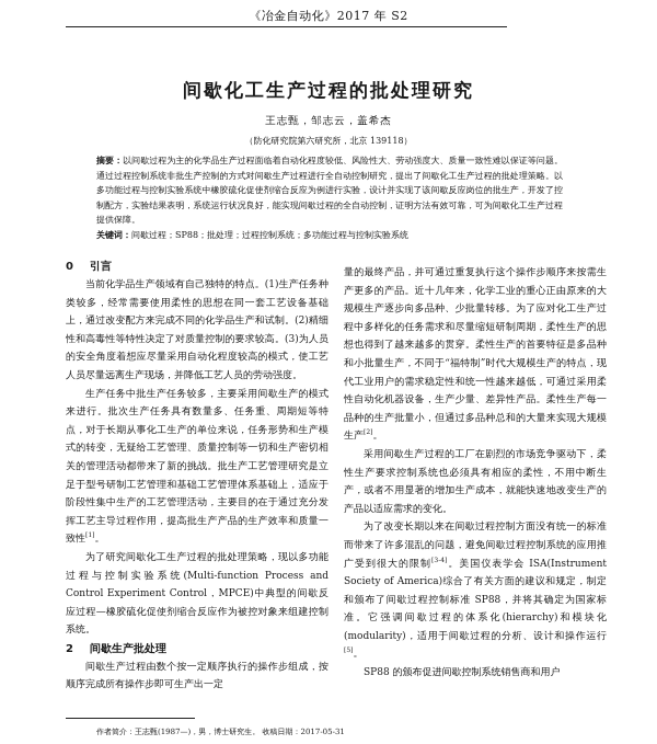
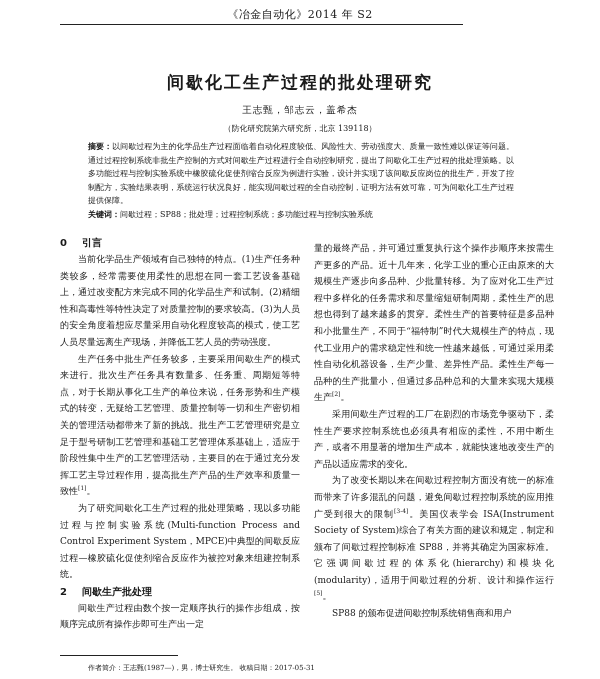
- 《冶金自动化》2017 年 S2
+ 《冶金自动化》2014 年 S2
  间歇化工生产过程的批处理研究
  王志甄，邹志云，盖希杰
  （防化研究院第六研究所，北京 139118）
  摘要：以间歇过程为主的化学品生产过程面临着自动化程度较低、风险性大、劳动强度大、质量一致性难以保证等问题。通过过程控制系统非批生产控制的方式对间歇生产过程进行全自动控制研究，提出了间歇化工生产过程的批处理策略。以多功能过程与控制实验系统中橡胶硫化促使剂缩合反应为例进行实验，设计并实现了该间歇反应岗位的批生产，开发了控制配方，实验结果表明，系统运行状况良好，能实现间歇过程的全自动控制，证明方法有效可靠，可为间歇化工生产过程提供保障。
  关键词：间歇过程；SP88；批处理；过程控制系统；多功能过程与控制实验系统
  0 引言
  当前化学品生产领域有自己独特的特点。(1)生产任务种类较多，经常需要使用柔性的思想在同一套工艺设备基础上，通过改变配方来完成不同的化学品生产和试制。(2)精细性和高毒性等特性决定了对质量控制的要求较高。(3)为人员的安全角度着想应尽量采用自动化程度较高的模式，使工艺人员尽量远离生产现场，并降低工艺人员的劳动强度。
  生产任务中批生产任务较多，主要采用间歇生产的模式来进行。批次生产任务具有数量多、任务重、周期短等特点，对于长期从事化工生产的单位来说，任务形势和生产模式的转变，无疑给工艺管理、质量控制等一切和生产密切相关的管理活动都带来了新的挑战。批生产工艺管理研究是立足于型号研制工艺管理和基础工艺管理体系基础上，适应于阶段性集中生产的工艺管理活动，主要目的在于通过充分发挥工艺主导过程作用，提高批生产产品的生产效率和质量一致性 。
- 为了研究间歇化工生产过程的批处理策略，现以多功能过程与控制实验系统(Multi-function Process and Control Experiment Control，MPCE)中典型的间歇反应过程—橡胶硫化促使剂缩合反应作为被控对象来组建控制系统。
+ 为了研究间歇化工生产过程的批处理策略，现以多功能过程与控制实验系统(Multi-function Process and Control Experiment System，MPCE)中典型的间歇反应过程—橡胶硫化促使剂缩合反应作为被控对象来组建控制系统。
  2 间歇生产批处理
  间歇生产过程由数个按一定顺序执行的操作步组成，按顺序完成所有操作步即可生产出一定
  量的最终产品，并可通过重复执行这个操作步顺序来按需生产更多的产品。近十几年来，化学工业的重心正由原来的大规模生产逐步向多品种、少批量转移。为了应对化工生产过程中多样化的任务需求和尽量缩短研制周期，柔性生产的思想也得到了越来越多的贯穿。柔性生产的首要特征是多品种和小批量生产，不同于“福特制”时代大规模生产的特点，现代工业用户的需求稳定性和统一性越来越低，可通过采用柔性自动化机器设备，生产少量、差异性产品。柔性生产每一品种的生产批量小，但通过多品种总和的大量来实现大规模生产 。
  采用间歇生产过程的工厂在剧烈的市场竞争驱动下，柔性生产要求控制系统也必须具有相应的柔性，不用中断生产，或者不用显著的增加生产成本，就能快速地改变生产的产品以适应需求的变化。
- 为了改变长期以来在间歇过程控制方面没有统一的标准而带来了许多混乱的问题，避免间歇过程控制系统的应用推广受到很大的限制 。美国仪表学会 ISA(Instrument Society of America)综合了有关方面的建议和规定，制定和颁布了间歇过程控制标准 SP88，并将其确定为国家标准。它强调间歇过程的体系化(hierarchy)和模块化(modularity)，适用于间歇过程的分析、设计和操作运行。
+ 为了改变长期以来在间歇过程控制方面没有统一的标准而带来了许多混乱的问题，避免间歇过程控制系统的应用推广受到很大的限制 。美国仪表学会 ISA(Instrument Society of System)综合了有关方面的建议和规定，制定和颁布了间歇过程控制标准 SP88，并将其确定为国家标准。它强调间歇过程的体系化(hierarchy)和模块化(modularity)，适用于间歇过程的分析、设计和操作运行。
  SP88 的颁布促进间歇控制系统销售商和用户
  作者简介：王志甄(1987—)，男，博士研究生。 收稿日期：2017-05-31
